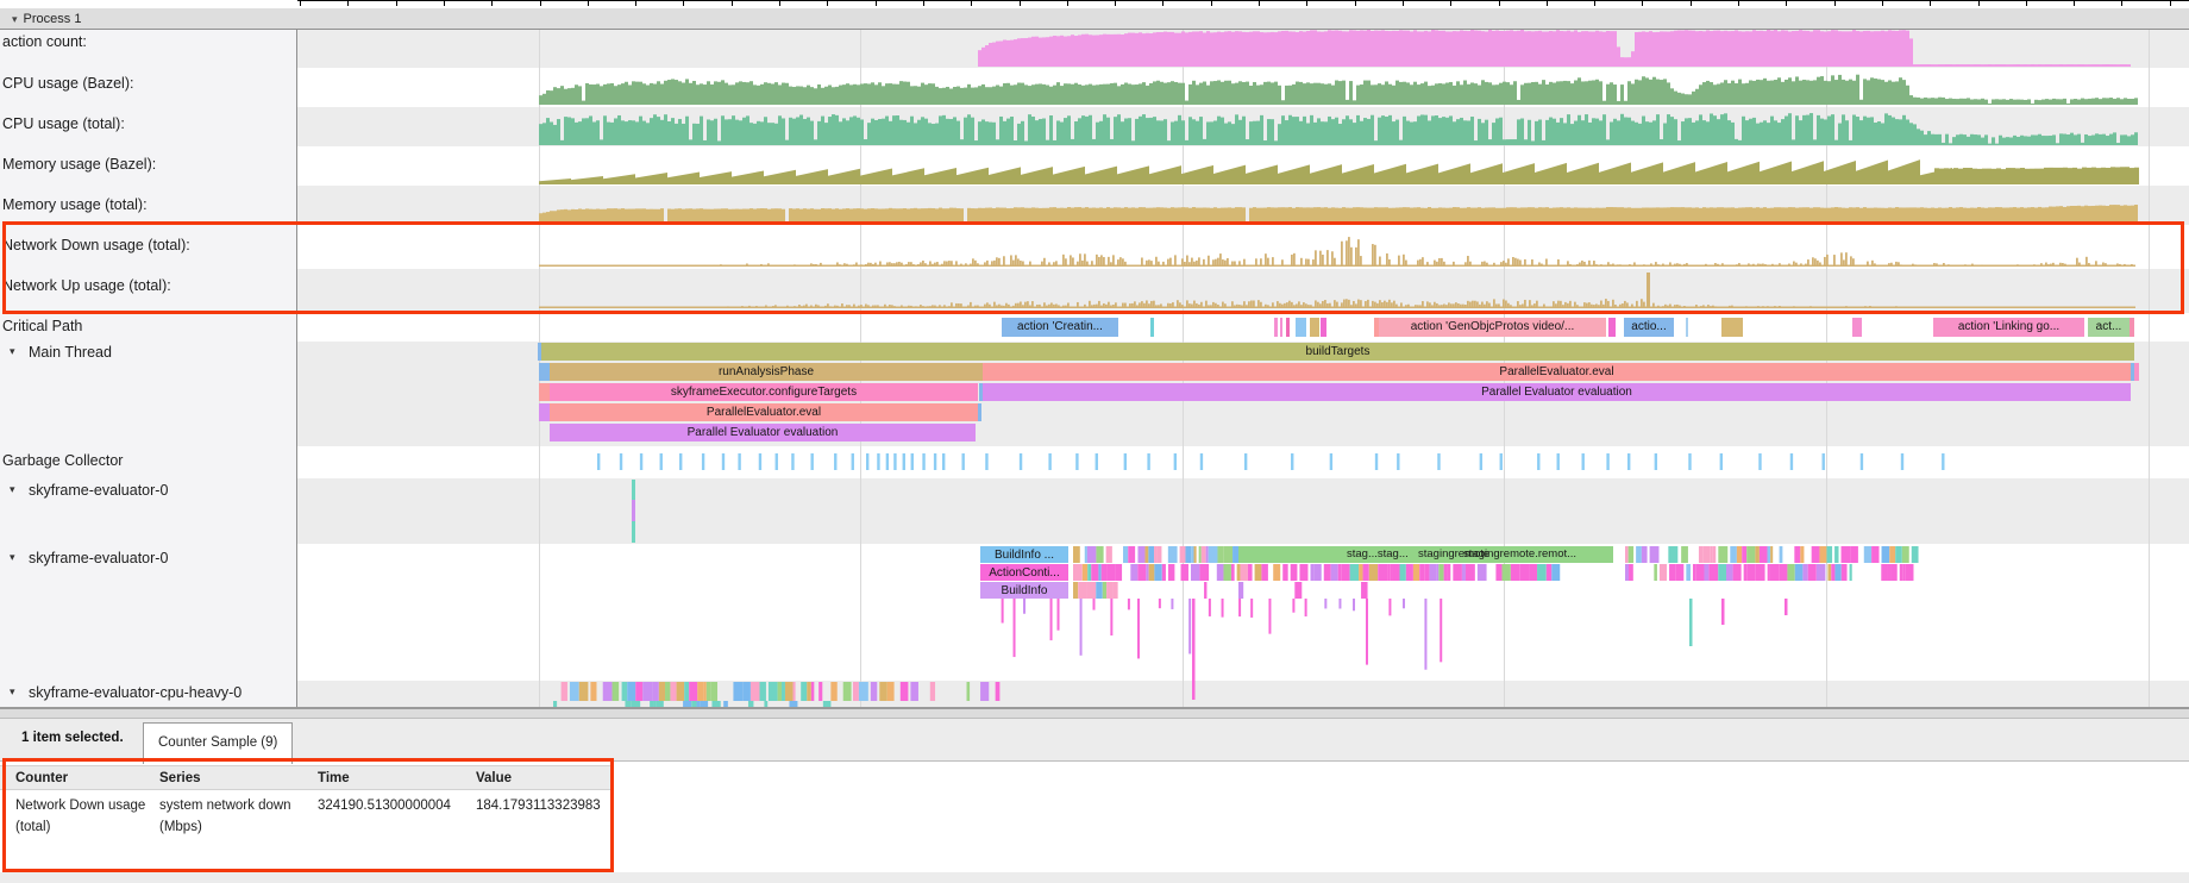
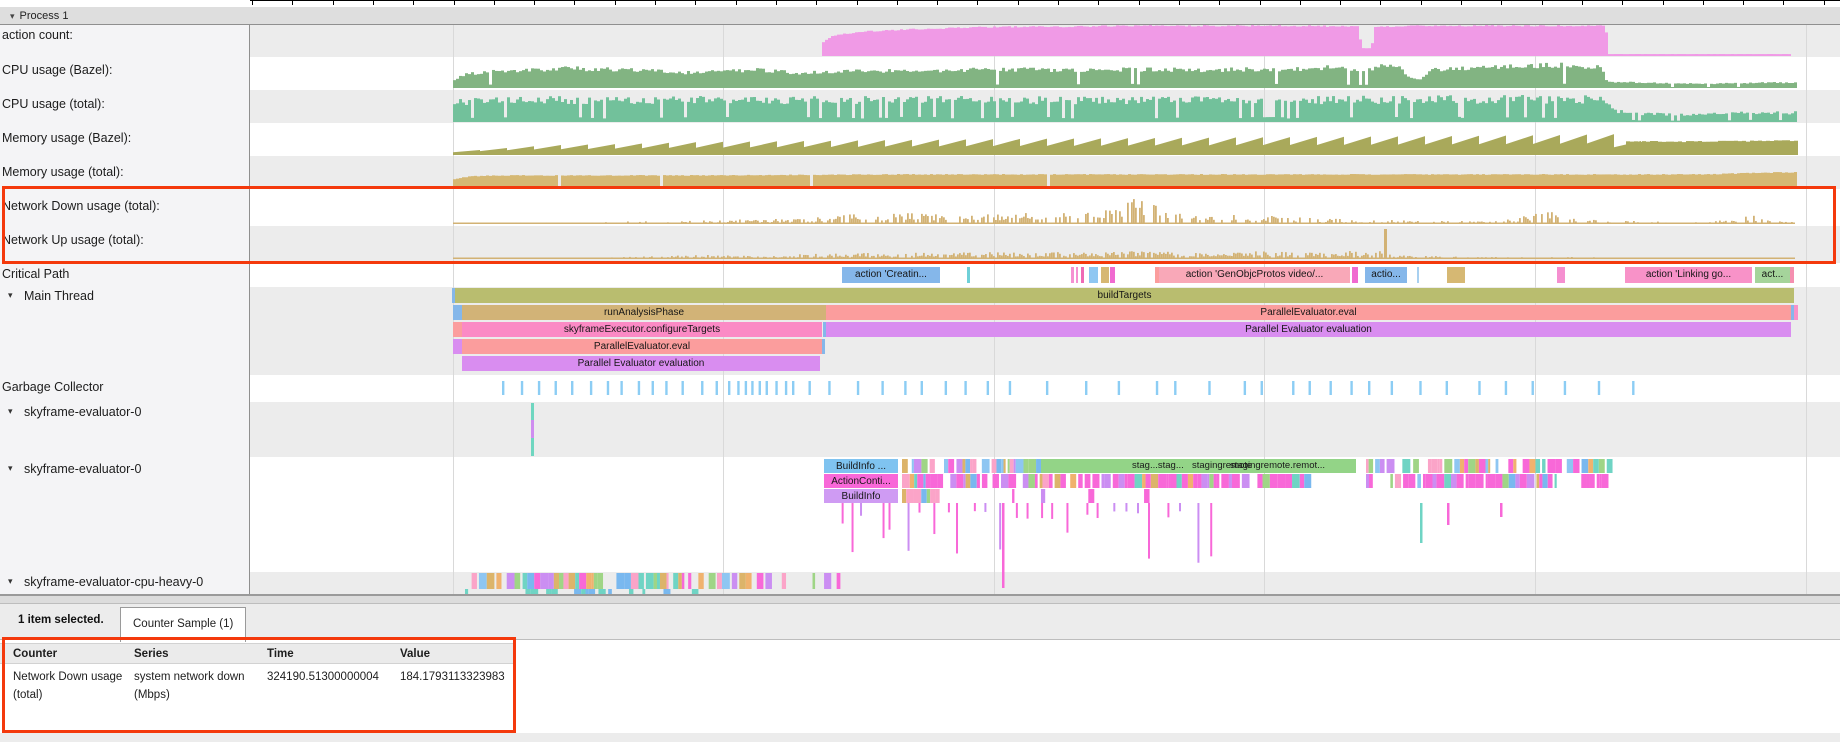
  ▾ Process 1
  buildTargets
  runAnalysisPhase
  ParallelEvaluator.eval
  skyframeExecutor.configureTargets
  Parallel Evaluator evaluation
  ParallelEvaluator.eval
  Parallel Evaluator evaluation
  action 'Creatin...
  action 'GenObjcProtos video/...
  actio...
  action 'Linking go...
  act...
  BuildInfo ...
  ActionConti...
  BuildInfo
  stag...stag...
  stagingremote
  stagingremote.remot...
  action count:
  CPU usage (Bazel):
  CPU usage (total):
  Memory usage (Bazel):
  Memory usage (total):
  Network Down usage (total):
  Network Up usage (total):
  Critical Path
  ▾
  Main Thread
  Garbage Collector
  ▾
  skyframe-evaluator-0
  ▾
  skyframe-evaluator-0
  ▾
  skyframe-evaluator-cpu-heavy-0
  1 item selected.
- Counter Sample (9)
+ Counter Sample (1)
  Counter
  Series
  Time
  Value
  Network Down usage (total)
  system network down (Mbps)
  324190.51300000004
  184.1793113323983
